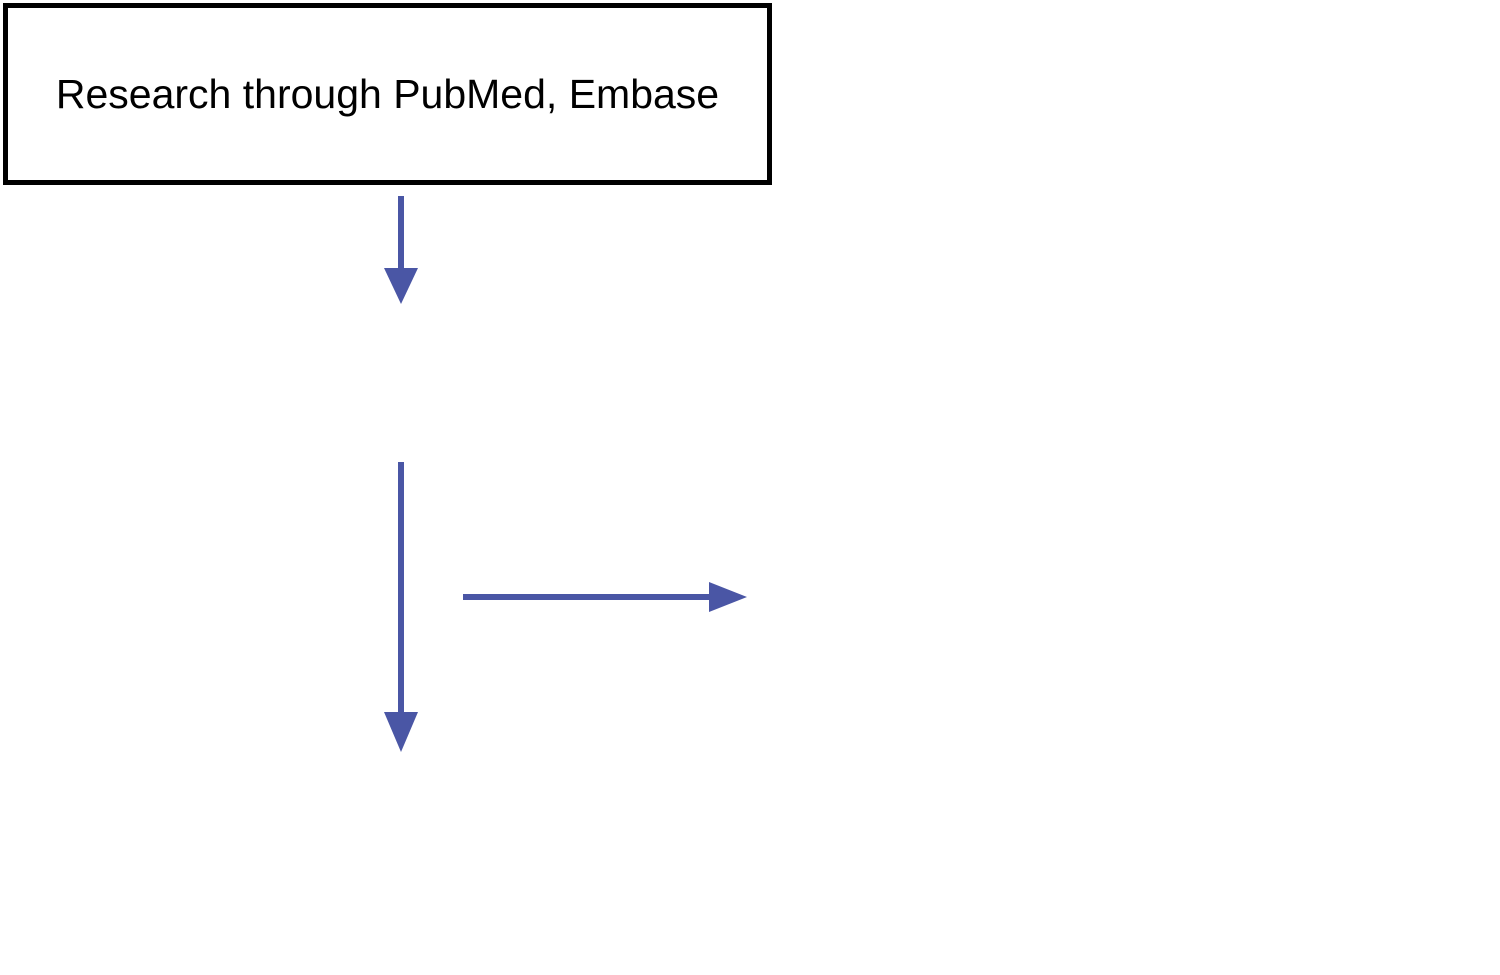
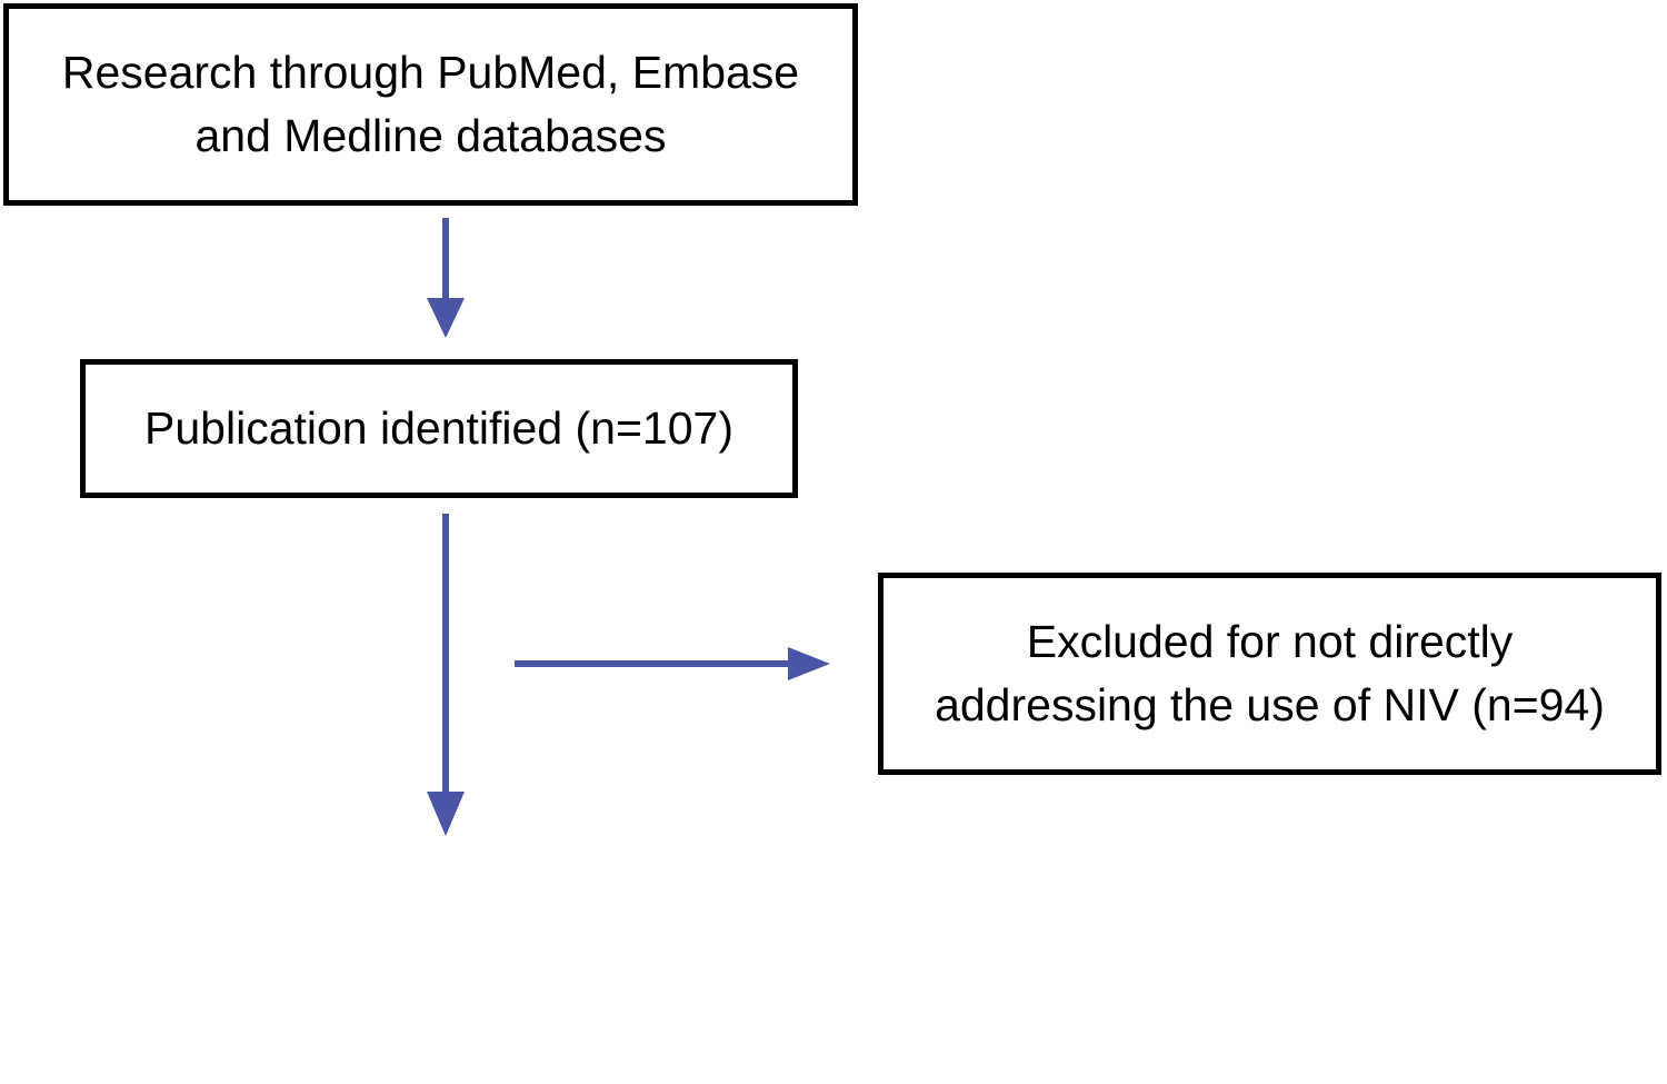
  Research through PubMed, Embase
+ and Medline databases
+ Publication identified (n=107)
+ Excluded for not directly
+ addressing the use of NIV (n=94)
